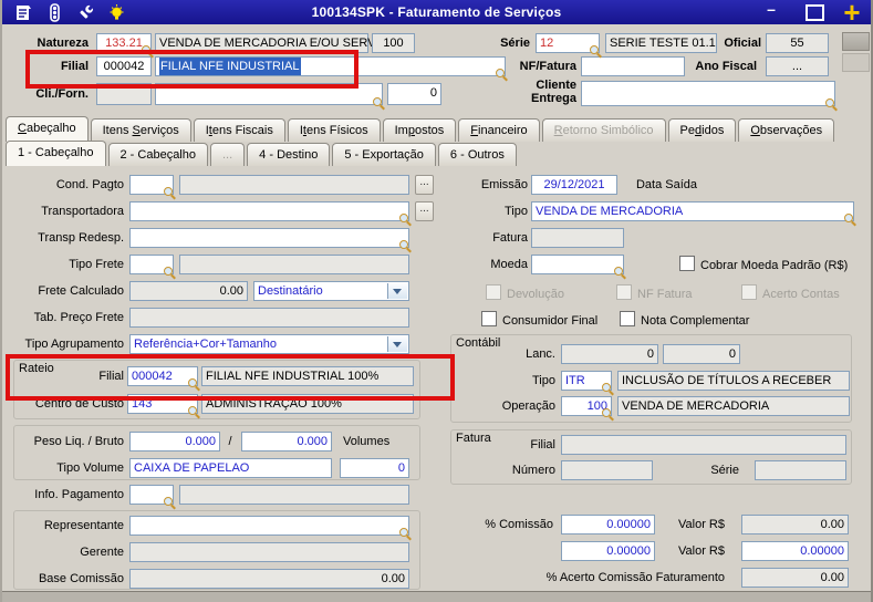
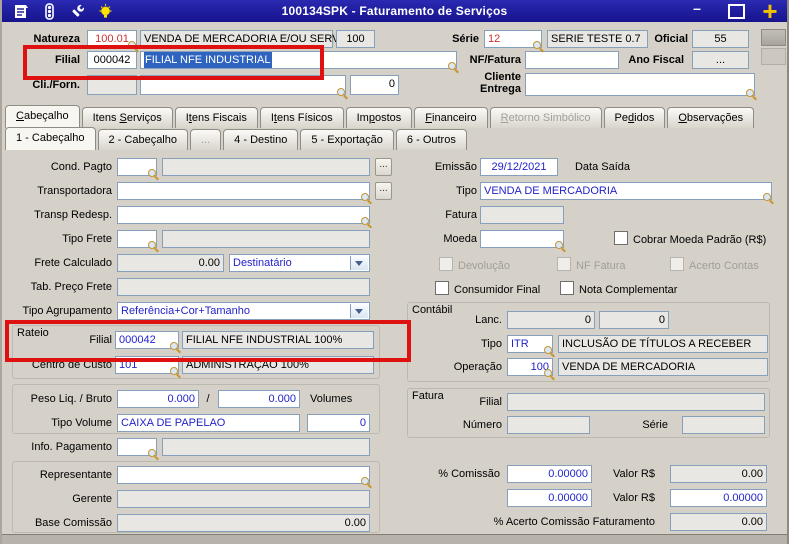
  100134SPK - Faturamento de Serviços
  –
  +
  Natureza
- 133.21
+ 100.01
  VENDA DE MERCADORIA E/OU SER
  100
  Série
  12
- SERIE TESTE 01.1
+ SERIE TESTE 0.7
  Oficial
  55
  Filial
  000042
  FILIAL NFE INDUSTRIAL
  NF/Fatura
  Ano Fiscal
  ...
  Cli./Forn.
  0
  Cliente
  Entrega
  Cabeçalho
  Itens Serviços
  Itens Fiscais
  Itens Físicos
  Impostos
  Financeiro
  Retorno Simbólico
  Pedidos
  Observações
  1 - Cabeçalho
  2 - Cabeçalho
  ...
  4 - Destino
  5 - Exportação
  6 - Outros
  Cond. Pagto
  ...
  Transportadora
  ...
  Transp Redesp.
  Tipo Frete
  Frete Calculado
  0.00
  Destinatário
  Tab. Preço Frete
  Tipo Agrupamento
  Referência+Cor+Tamanho
  Rateio
  Filial
  000042
  FILIAL NFE INDUSTRIAL 100%
  Centro de Custo
- 143
+ 101
  ADMINISTRAÇAO 100%
  Peso Liq. / Bruto
  0.000
  /
  0.000
  Volumes
  Tipo Volume
  CAIXA DE PAPELAO
  0
  Info. Pagamento
  Representante
  Gerente
  Base Comissão
  0.00
  Emissão
  29/12/2021
  Data Saída
  Tipo
  VENDA DE MERCADORIA
  Fatura
  Moeda
  Cobrar Moeda Padrão (R$)
  Devolução
  NF Fatura
  Acerto Contas
  Consumidor Final
  Nota Complementar
  Contábil
  Lanc.
  0
  0
  Tipo
  ITR
  INCLUSÃO DE TÍTULOS A RECEBER
  Operação
  100
  VENDA DE MERCADORIA
  Fatura
  Filial
  Número
  Série
  % Comissão
  0.00000
  Valor R$
  0.00
  0.00000
  Valor R$
  0.00000
  % Acerto Comissão Faturamento
  0.00
